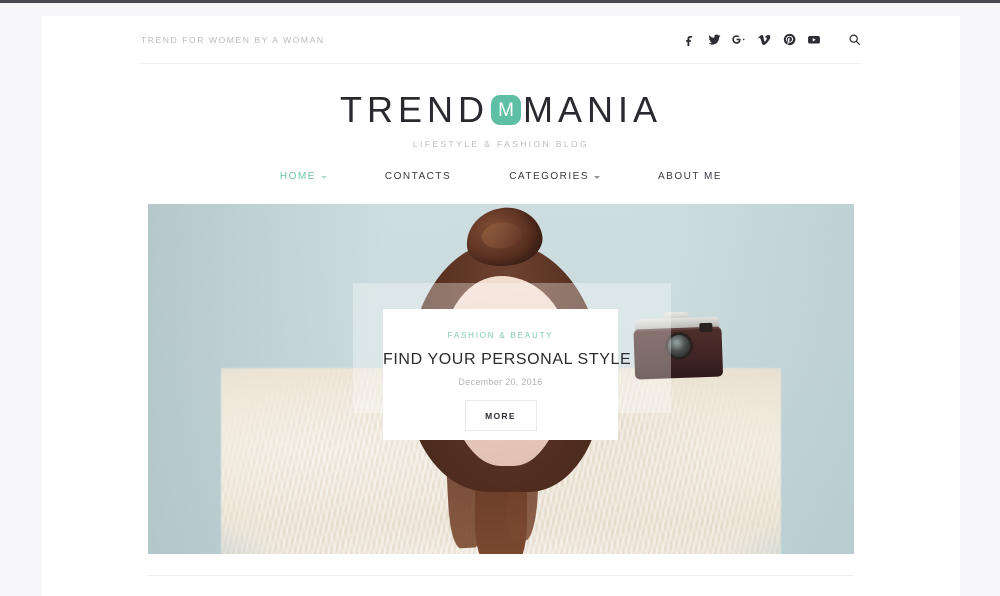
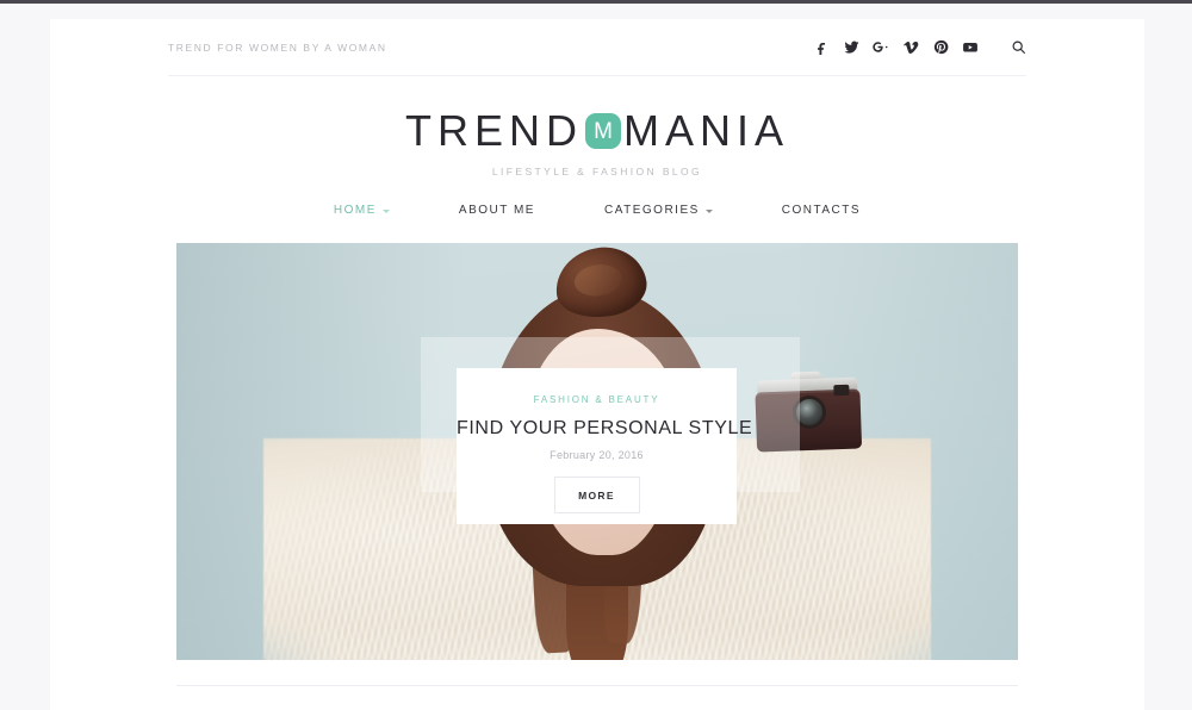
  TREND FOR WOMEN BY A WOMAN
  TREND
  M
  MANIA
  LIFESTYLE & FASHION BLOG
  HOME
- CONTACTS
+ ABOUT ME
  CATEGORIES
- ABOUT ME
+ CONTACTS
  FASHION & BEAUTY
  FIND YOUR PERSONAL STYLE
- December 20, 2016
+ February 20, 2016
  MORE
